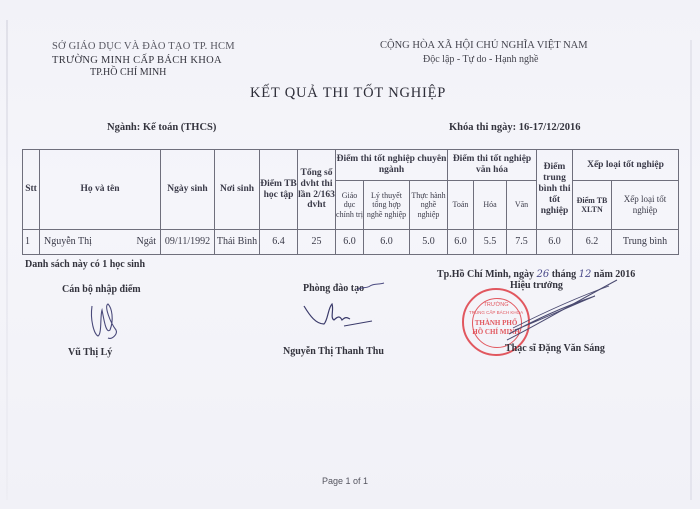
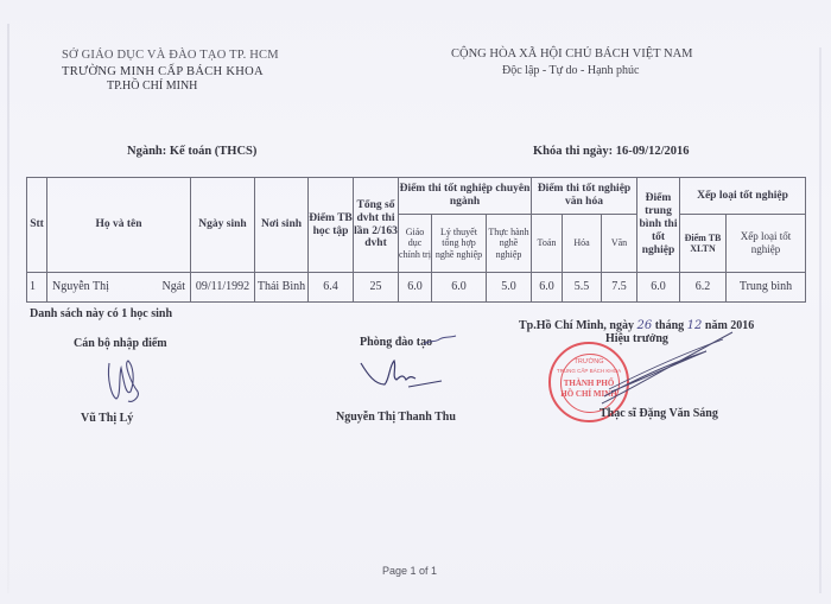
  SỞ GIÁO DỤC VÀ ĐÀO TẠO TP. HCM
  TRƯỜNG MINH CẤP BÁCH KHOA
  TP.HỒ CHÍ MINH
- CỘNG HÒA XÃ HỘI CHỦ NGHĨA VIỆT NAM
+ CỘNG HÒA XÃ HỘI CHỦ BÁCH VIỆT NAM
- Độc lập - Tự do - Hạnh nghề
+ Độc lập - Tự do - Hạnh phúc
- KẾT QUẢ THI TỐT NGHIỆP
  Ngành: Kế toán (THCS)
- Khóa thi ngày: 16-17/12/2016
+ Khóa thi ngày: 16-09/12/2016
  Stt	Họ và tên	Ngày sinh	Nơi sinh	Điểm TB học tập	Tổng số dvht thi lần 2/163 dvht	Điểm thi tốt nghiệp chuyên ngành	Điểm thi tốt nghiệp văn hóa	Điểm trung bình thi tốt nghiệp	Xếp loại tốt nghiệp
  Giáo dục chính trị	Lý thuyết tổng hợp nghề nghiệp	Thực hành nghề nghiệp	Toán	Hóa	Văn	Điểm TB XLTN	Xếp loại tốt nghiệp
  1	Nguyễn Thị Ngát	09/11/1992	Thái Bình	6.4	25	6.0	6.0	5.0	6.0	5.5	7.5	6.0	6.2	Trung bình
  Danh sách này có 1 học sinh
  Tp.Hồ Chí Minh, ngày 26 tháng 12 năm 2016
  Cán bộ nhập điểm
  Phòng đào tạo
  Hiệu trưởng
  THÀNH PHỐ
  HỒ CHÍ MIH
  Vũ Thị Lý
  Nguyễn Thị Thanh Thu
  Thạc sĩ Đặng Văn Sáng
  Page 1 of 1
